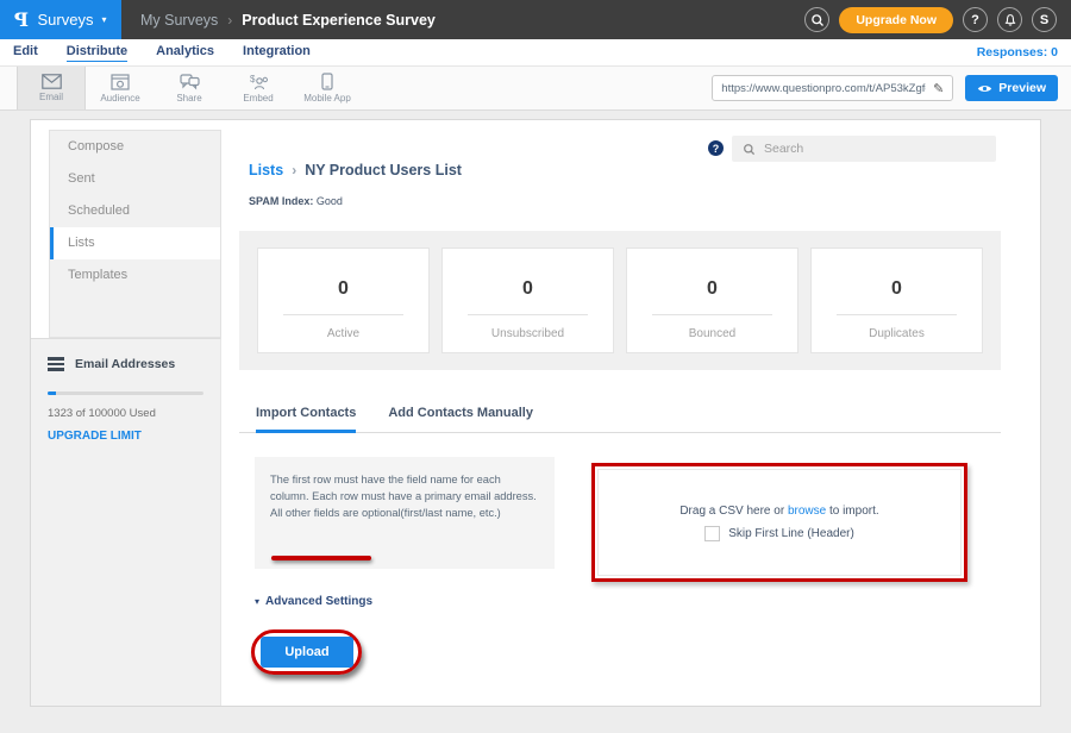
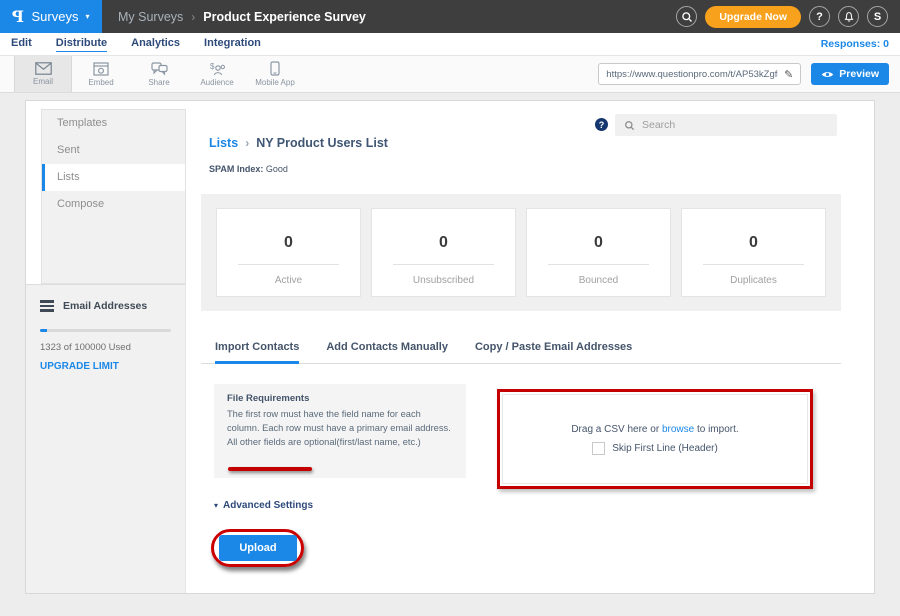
  Surveys
  ▾
  My Surveys
  ›
  Product Experience Survey
  Upgrade Now
  ?
  S
  Edit
  Distribute
  Analytics
  Integration
  Responses: 0
  Email
- Audience
+ Embed
  Share
  $
- Embed
+ Audience
  Mobile App
  https://www.questionpro.com/t/AP53kZgf
  ✎
  Preview
- Compose
+ Templates
  Sent
- Scheduled
  Lists
- Templates
+ Compose
  Email Addresses
  1323 of 100000 Used
  UPGRADE LIMIT
  ?
  Search
  Lists
  ›
  NY Product Users List
  SPAM Index: Good
  0
  Active
  0
  Unsubscribed
  0
  Bounced
  0
  Duplicates
  Import Contacts
  Add Contacts Manually
+ Copy / Paste Email Addresses
+ File Requirements
  The first row must have the field name for each column. Each row must have a primary email address. All other fields are optional(first/last name, etc.)
  Drag a CSV here or browse to import.
  Skip First Line (Header)
  ▾
  Advanced Settings
  Upload
